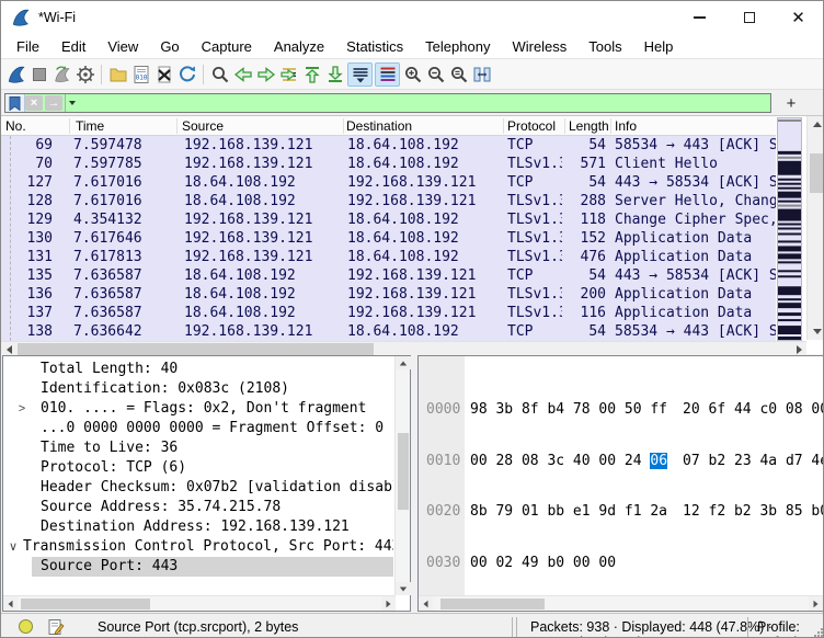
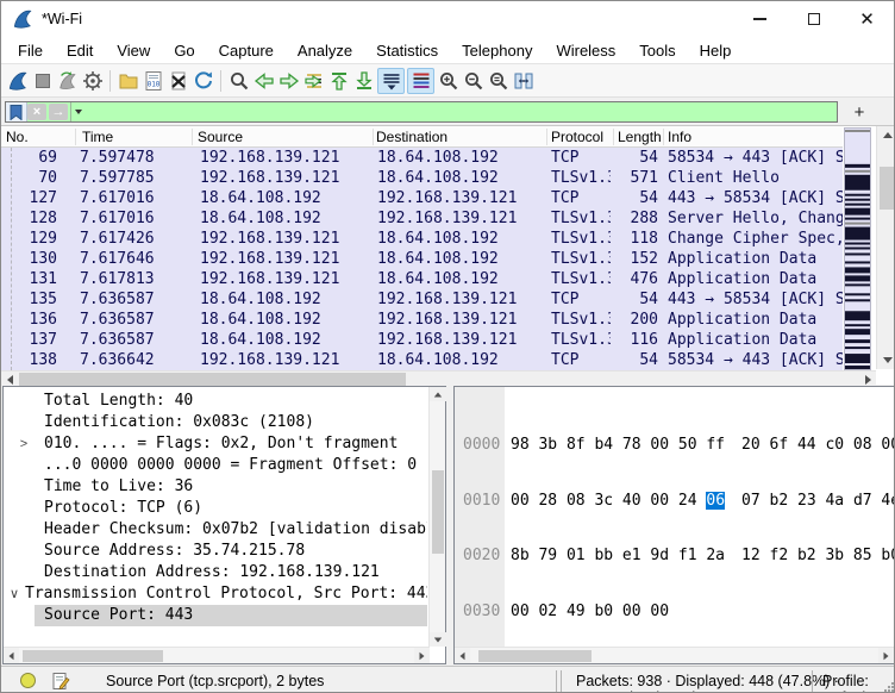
  *Wi-Fi
  ✕
  File
  Edit
  View
  Go
  Capture
  Analyze
  Statistics
  Telephony
  Wireless
  Tools
  Help
  ×
  →
  +
  No.
  Time
  Source
  Destination
  Protocol
  Length
  Info
  69
  7.597478
  192.168.139.121
  18.64.108.192
  TCP
  54
  58534 → 443 [ACK] S
  70
  7.597785
  192.168.139.121
  18.64.108.192
  TLSv1.
  571
  Client Hello
  127
  7.617016
  18.64.108.192
  192.168.139.121
  TCP
  54
  443 → 58534 [ACK] S
  128
  7.617016
  18.64.108.192
  192.168.139.121
  TLSv1.
  288
  Server Hello, Chang
  129
- 4.354132
+ 7.617426
  192.168.139.121
  18.64.108.192
  TLSv1.
  118
  Change Cipher Spec,
  130
  7.617646
  192.168.139.121
  18.64.108.192
  TLSv1.
  152
  Application Data
  131
  7.617813
  192.168.139.121
  18.64.108.192
  TLSv1.
  476
  Application Data
  135
  7.636587
  18.64.108.192
  192.168.139.121
  TCP
  54
  443 → 58534 [ACK] S
  136
  7.636587
  18.64.108.192
  192.168.139.121
  TLSv1.
  200
  Application Data
  137
  7.636587
  18.64.108.192
  192.168.139.121
  TLSv1.
  116
  Application Data
  138
  7.636642
  192.168.139.121
  18.64.108.192
  TCP
  54
  58534 → 443 [ACK] S
  Total Length: 40
  Identification: 0x083c (2108)
  >
  010. .... = Flags: 0x2, Don't fragment
  ...0 0000 0000 0000 = Fragment Offset: 0
  Time to Live: 36
  Protocol: TCP (6)
  Header Checksum: 0x07b2 [validation disab
  Source Address: 35.74.215.78
  Destination Address: 192.168.139.121
  ∨
  Transmission Control Protocol, Src Port: 44
  Source Port: 443
  0000
  98 3b 8f b4 78 00 50 ff 20 6f 44 c0 08 0
  0010
  00 28 08 3c 40 00 24 06 07 b2 23 4a d7 4
  0020
  8b 79 01 bb e1 9d f1 2a 12 f2 b2 3b 85 b
  0030
  00 02 49 b0 00 00
  Source Port (tcp.srcport), 2 bytes
